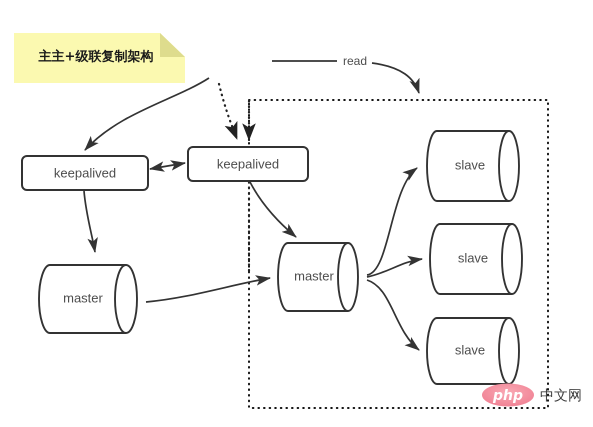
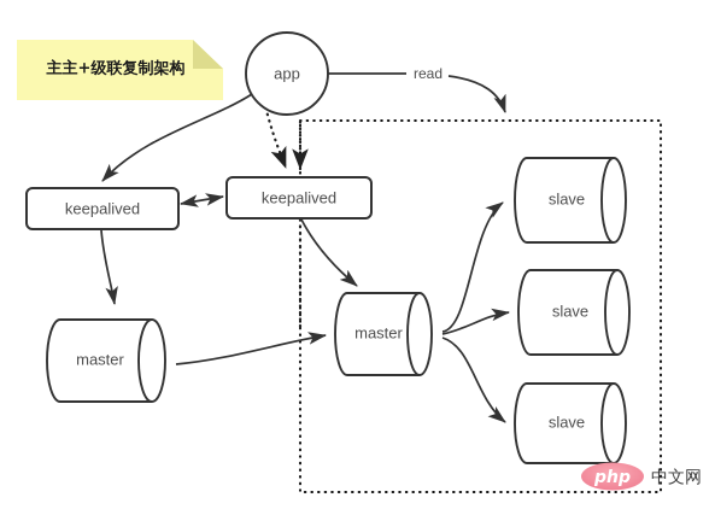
+ app
  read
  keepalived
  keepalived
  master
  master
  slave
  slave
  slave
  主主+级联复制架构
  php
  中文网
